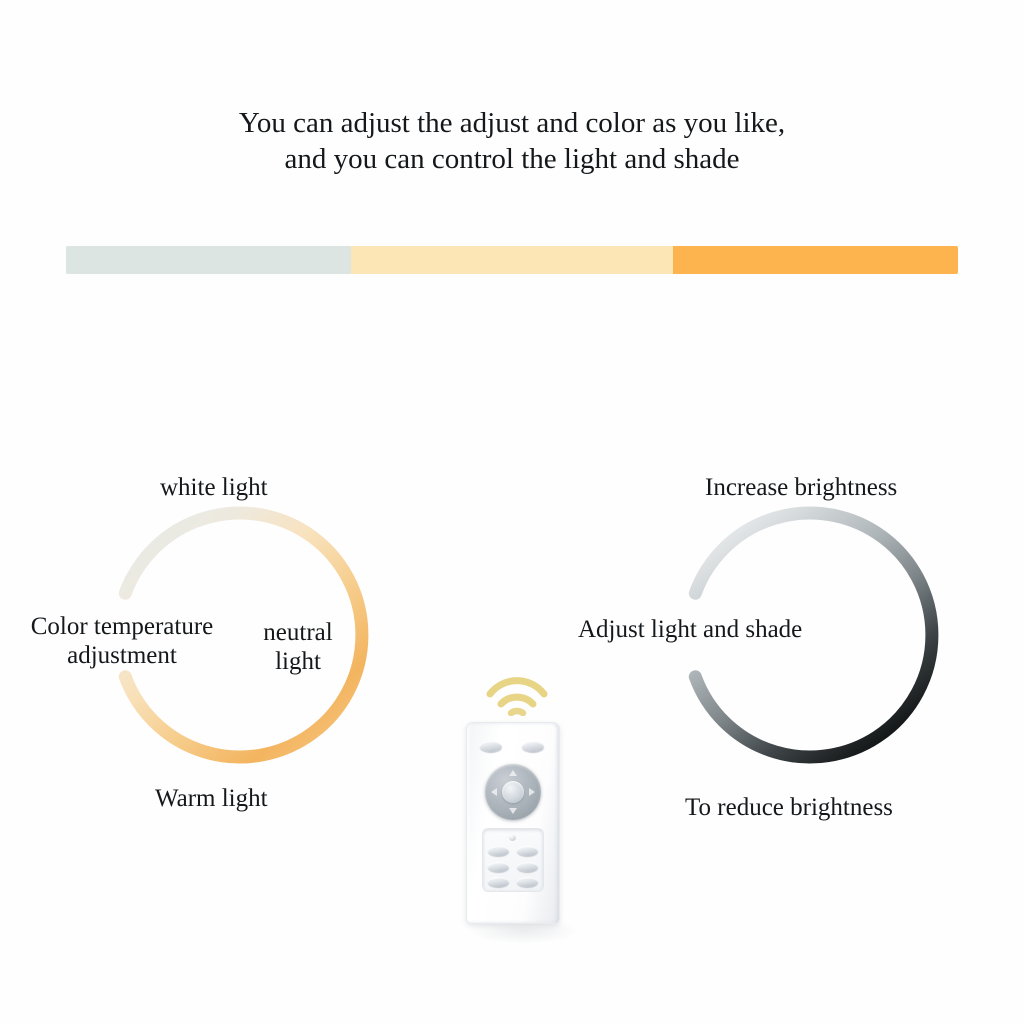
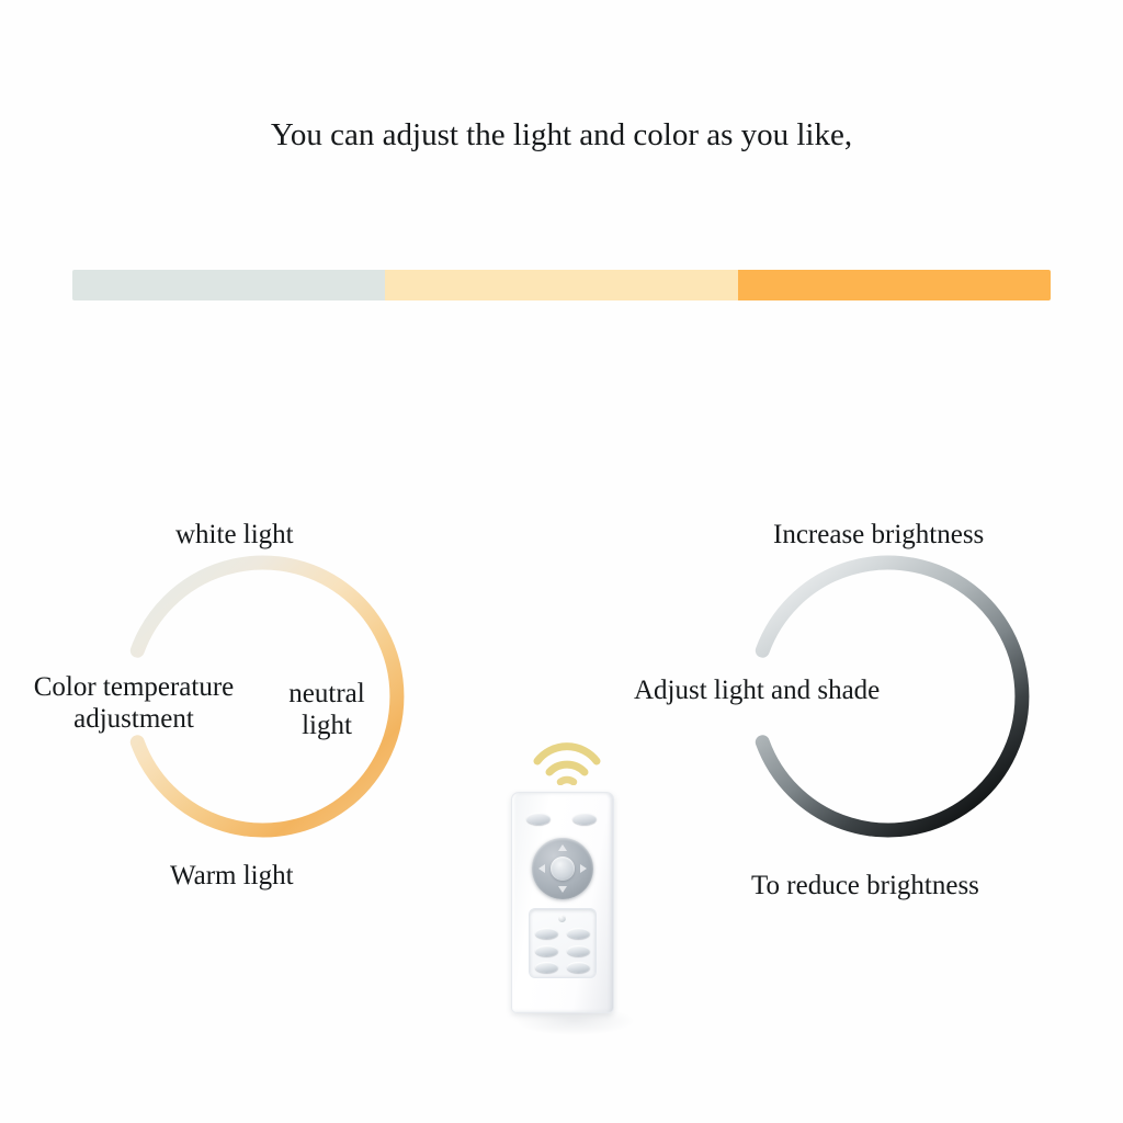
- You can adjust the adjust and color as you like,
+ You can adjust the light and color as you like,
- and you can control the light and shade
  white light
  Color temperature adjustment
  neutral light
  Warm light
  Increase brightness
  Adjust light and shade
  To reduce brightness
